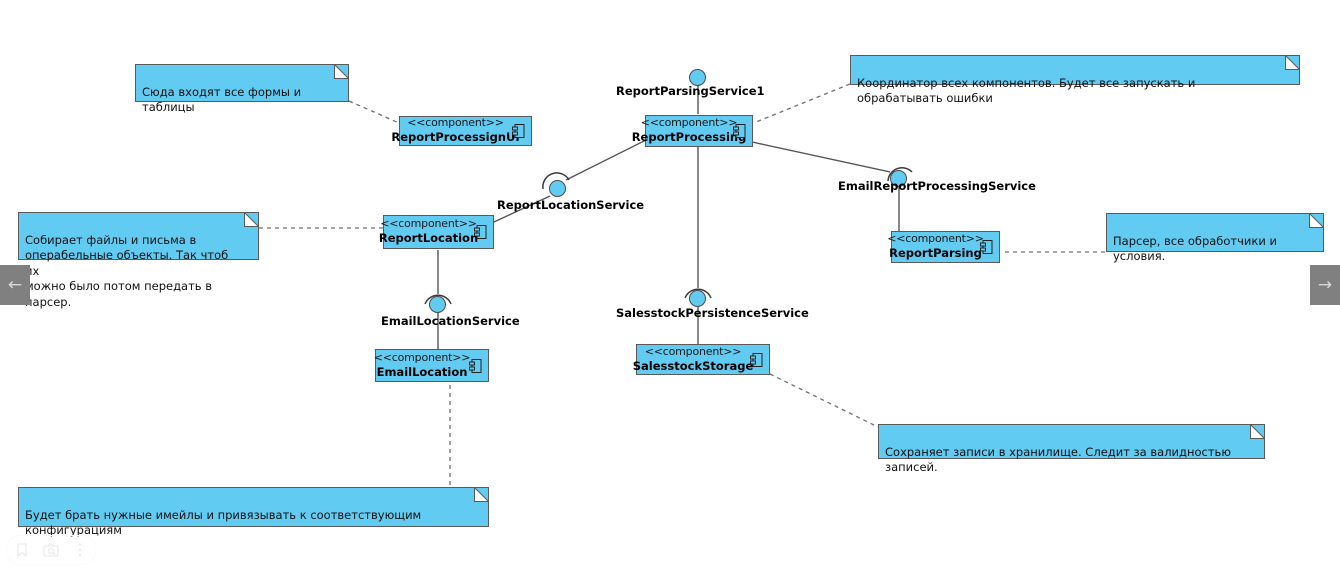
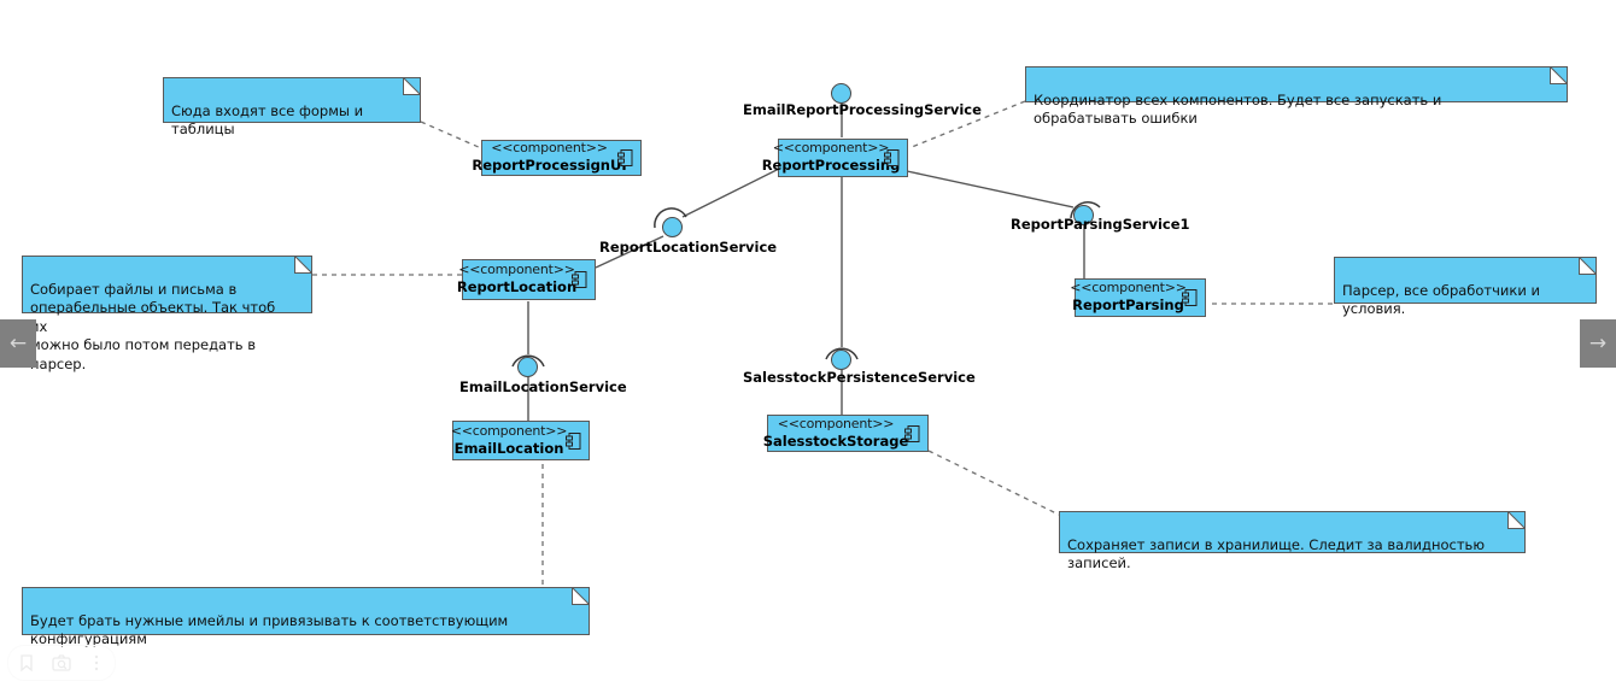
- ReportParsingService1
+ EmailReportProcessingService
  ReportLocationService
- EmailReportProcessingService
+ ReportParsingService1
  EmailLocationService
  SalesstockPersistenceService
  <<component>>
  ReportProcessignU
  <<component>>
  ReportProcessin
  <<component>>
  ReportLocation
  <<component>>
  ReportParsing
  <<component>>
  EmailLocation
  <<component>>
  SalesstockStorage
  Сюда входят все формы и
  таблицы
  Координатор всех компонентов. Будет все запускать и обрабатывать ошибки
  Собирает файлы и письма в
  операбельные объекты. Так чтоб х
  ожно было потом передать в арсер.
  Парсер, все обработчики и условия.
  Будет брать нужные имейлы и привязывать к соответствующим
  конфигурациям
  Сохраняет записи в хранилище. Следит за валидностью
  записей.
  ←
  →
